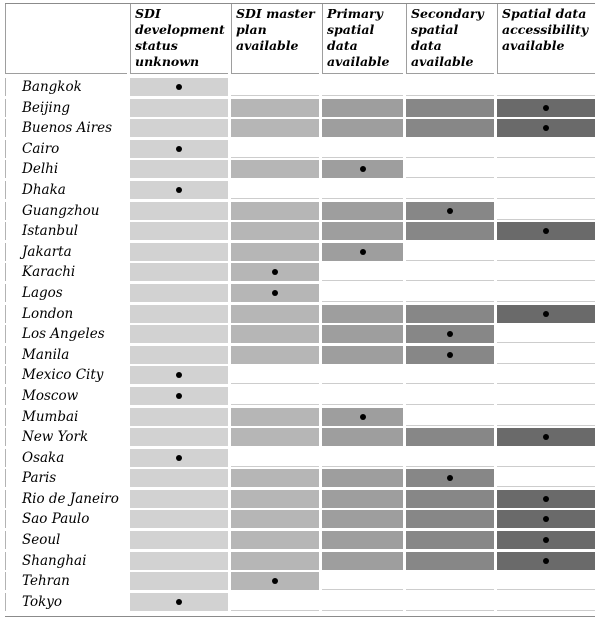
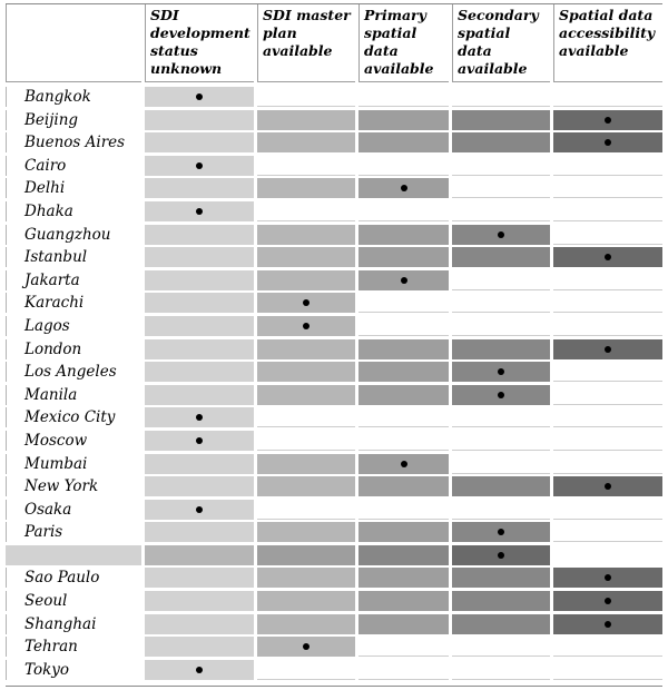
  SDI
  development
  status
  unknown
  SDI master
  plan
  available
  Primary
  spatial
  data
  available
  Secondary
  spatial data
  available
  Spatial data
  accessibility
  available
  Bangkok
  Beijing
  Buenos Aires
  Cairo
  Delhi
  Dhaka
  Guangzhou
  Istanbul
  Jakarta
  Karachi
  Lagos
  London
  Los Angeles
  Manila
  Mexico City
  Moscow
  Mumbai
  New York
  Osaka
  Paris
- Rio de Janeiro
  Sao Paulo
  Seoul
  Shanghai
  Tehran
  Tokyo
